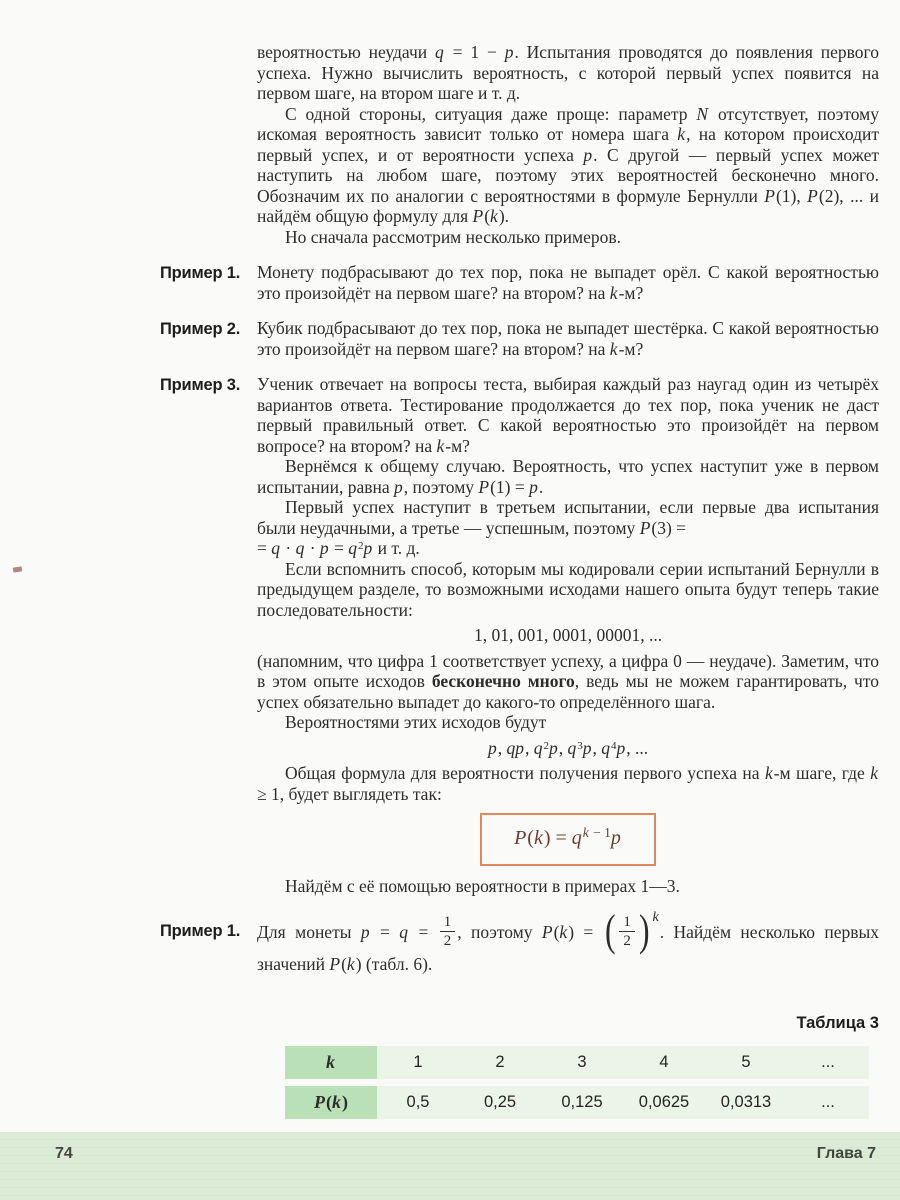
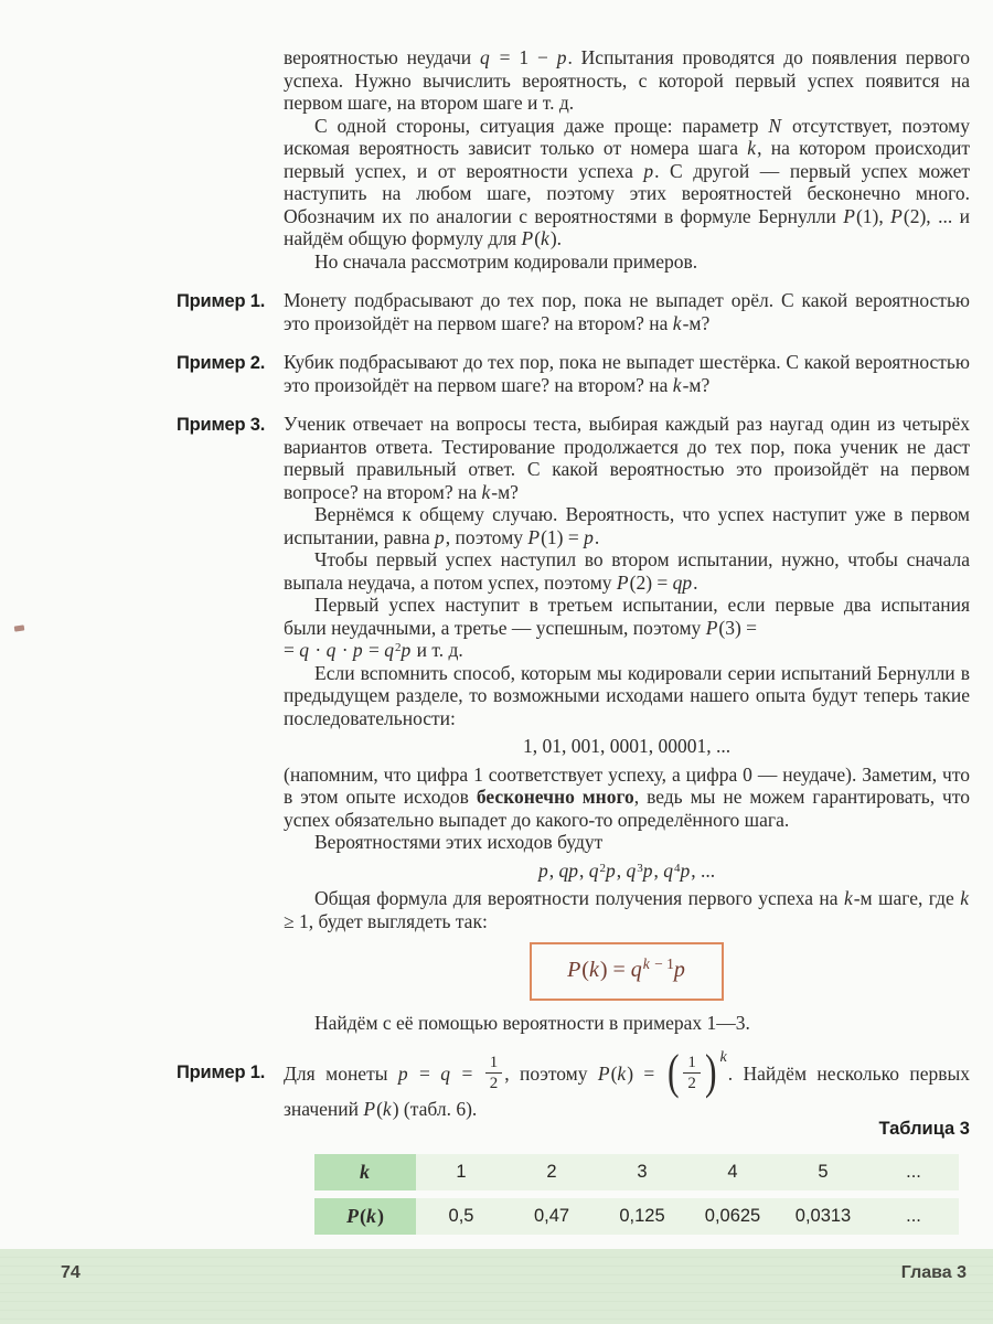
  вероятностью неудачи q = 1 − p. Испытания проводятся до появления первого успеха. Нужно вычислить вероятность, с которой первый успех появится на первом шаге, на втором шаге и т. д.
  С одной стороны, ситуация даже проще: параметр N отсутствует, поэтому искомая вероятность зависит только от номера шага k, на котором происходит первый успех, и от вероятности успеха p. С другой — первый успех может наступить на любом шаге, поэтому этих вероятностей бесконечно много. Обозначим их по аналогии с вероятностями в формуле Бернулли P(1), P(2), ... и найдём общую формулу для P(k).
- Но сначала рассмотрим несколько примеров.
+ Но сначала рассмотрим кодировали примеров.
  Пример 1.
  Монету подбрасывают до тех пор, пока не выпадет орёл. С какой вероятностью это произойдёт на первом шаге? на втором? на k-м?
  Пример 2.
  Кубик подбрасывают до тех пор, пока не выпадет шестёрка. С какой вероятностью это произойдёт на первом шаге? на втором? на k-м?
  Пример 3.
  Ученик отвечает на вопросы теста, выбирая каждый раз наугад один из четырёх вариантов ответа. Тестирование продолжается до тех пор, пока ученик не даст первый правильный ответ. С какой вероятностью это произойдёт на первом вопросе? на втором? на k-м?
  Вернёмся к общему случаю. Вероятность, что успех наступит уже в первом испытании, равна p, поэтому P(1) = p.
+ Чтобы первый успех наступил во втором испытании, нужно, чтобы сначала выпала неудача, а потом успех, поэтому P(2) = qp.
  Первый успех наступит в третьем испытании, если первые два испытания были неудачными, а третье — успешным, поэтому P(3) =
  = q · q · p = q2p и т. д.
  Если вспомнить способ, которым мы кодировали серии испытаний Бернулли в предыдущем разделе, то возможными исходами нашего опыта будут теперь такие последовательности:
  1, 01, 001, 0001, 00001, ...
  (напомним, что цифра 1 соответствует успеху, а цифра 0 — неудаче). Заметим, что в этом опыте исходов бесконечно много, ведь мы не можем гарантировать, что успех обязательно выпадет до какого-то определённого шага.
  Вероятностями этих исходов будут
  p, qp, q2p, q3p, q4p, ...
  Общая формула для вероятности получения первого успеха на k-м шаге, где k ≥ 1, будет выглядеть так:
  P(k) = qk − 1p
  Найдём с её помощью вероятности в примерах 1—3.
  Пример 1.
  Для монеты p = q =
  1
  2
  , поэтому P(k) = (
  1
  2
  ) k. Найдём несколько первых значений P(k) (табл. 6).
  Таблица 3
  k
  1
  2
  3
  4
  5
  ...
  P
  (
  k
  )
  0,5
- 0,25
+ 0,47
  0,125
  0,0625
  0,0313
  ...
  74
- Глава 7
+ Глава 3
